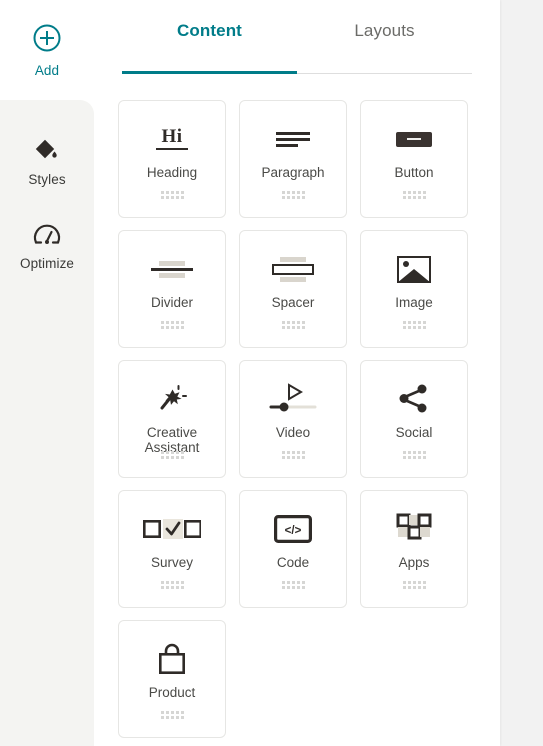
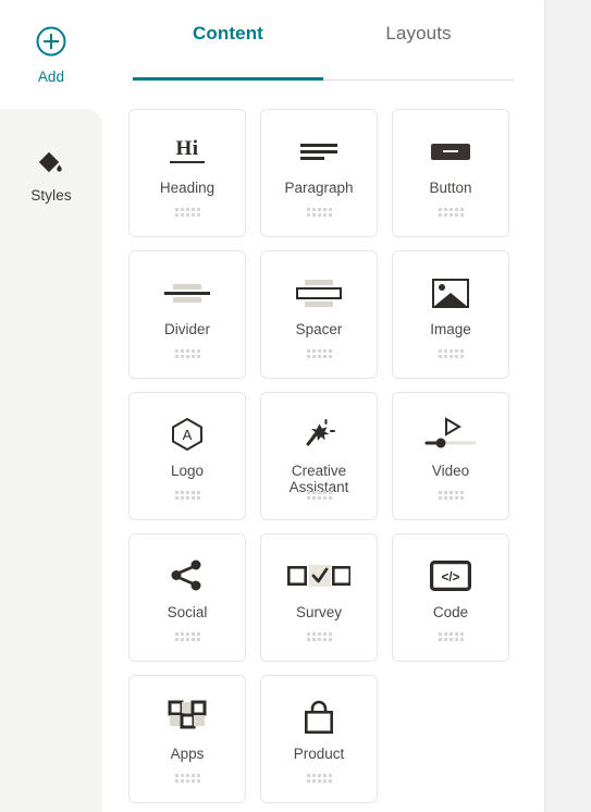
  Add
  Styles
- Optimize
  Content
  Layouts
  Hi
  Heading
  Paragraph
  Button
  Divider
  Spacer
  Image
+ A
+ Logo
  Creative Assistant
  Video
  Social
  Survey
  </>
  Code
  Apps
  Product
